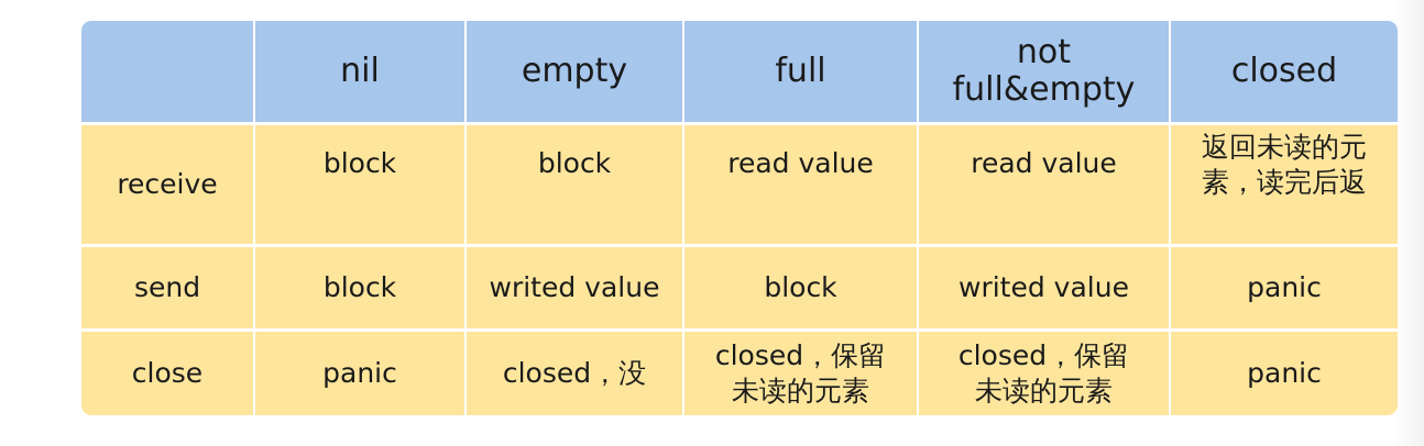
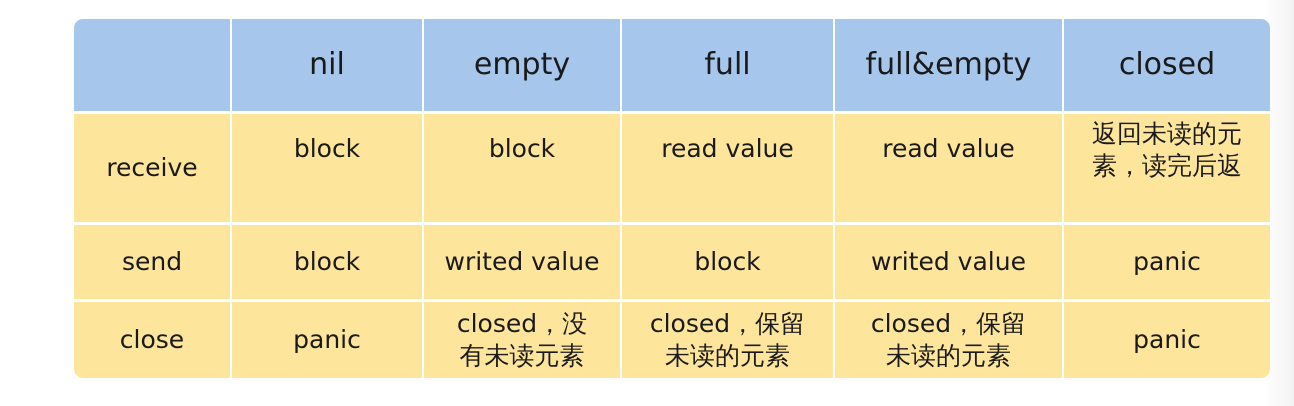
  nil
  empty
  full
- not
  full&empty
  closed
  receive
  block
  block
  read value
  read value
  返回未读的元
  素，读完后返
  send
  block
  writed value
  block
  writed value
  panic
  close
  panic
  closed，没
+ 有未读元素
  closed，保留
  未读的元素
  closed，保留
  未读的元素
  panic
